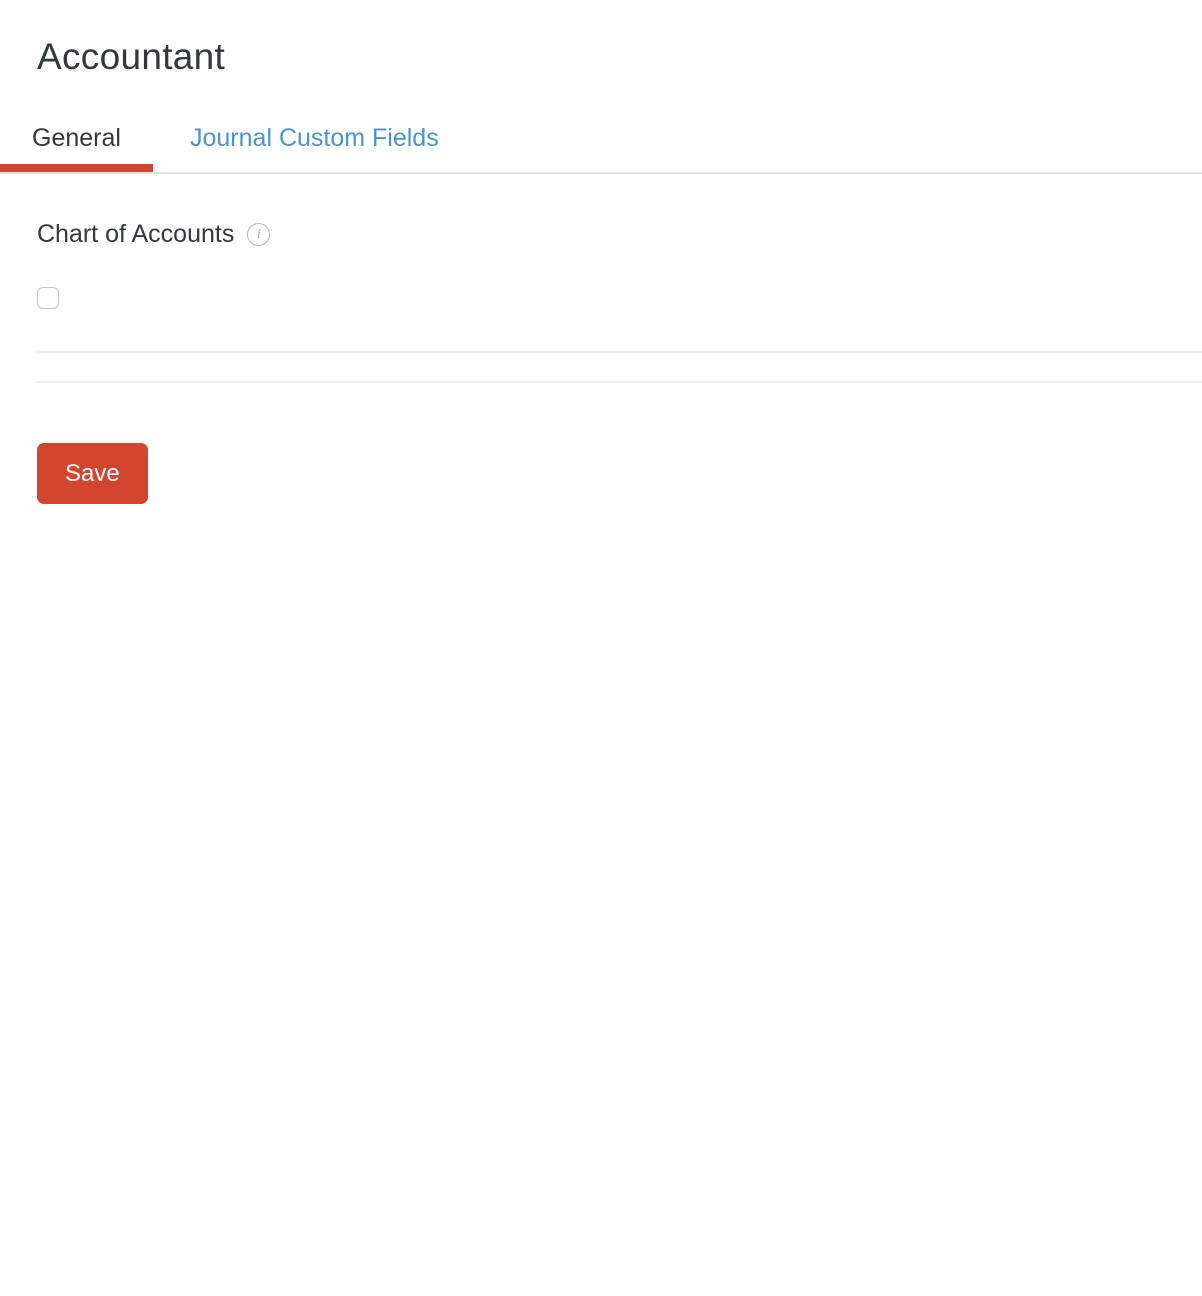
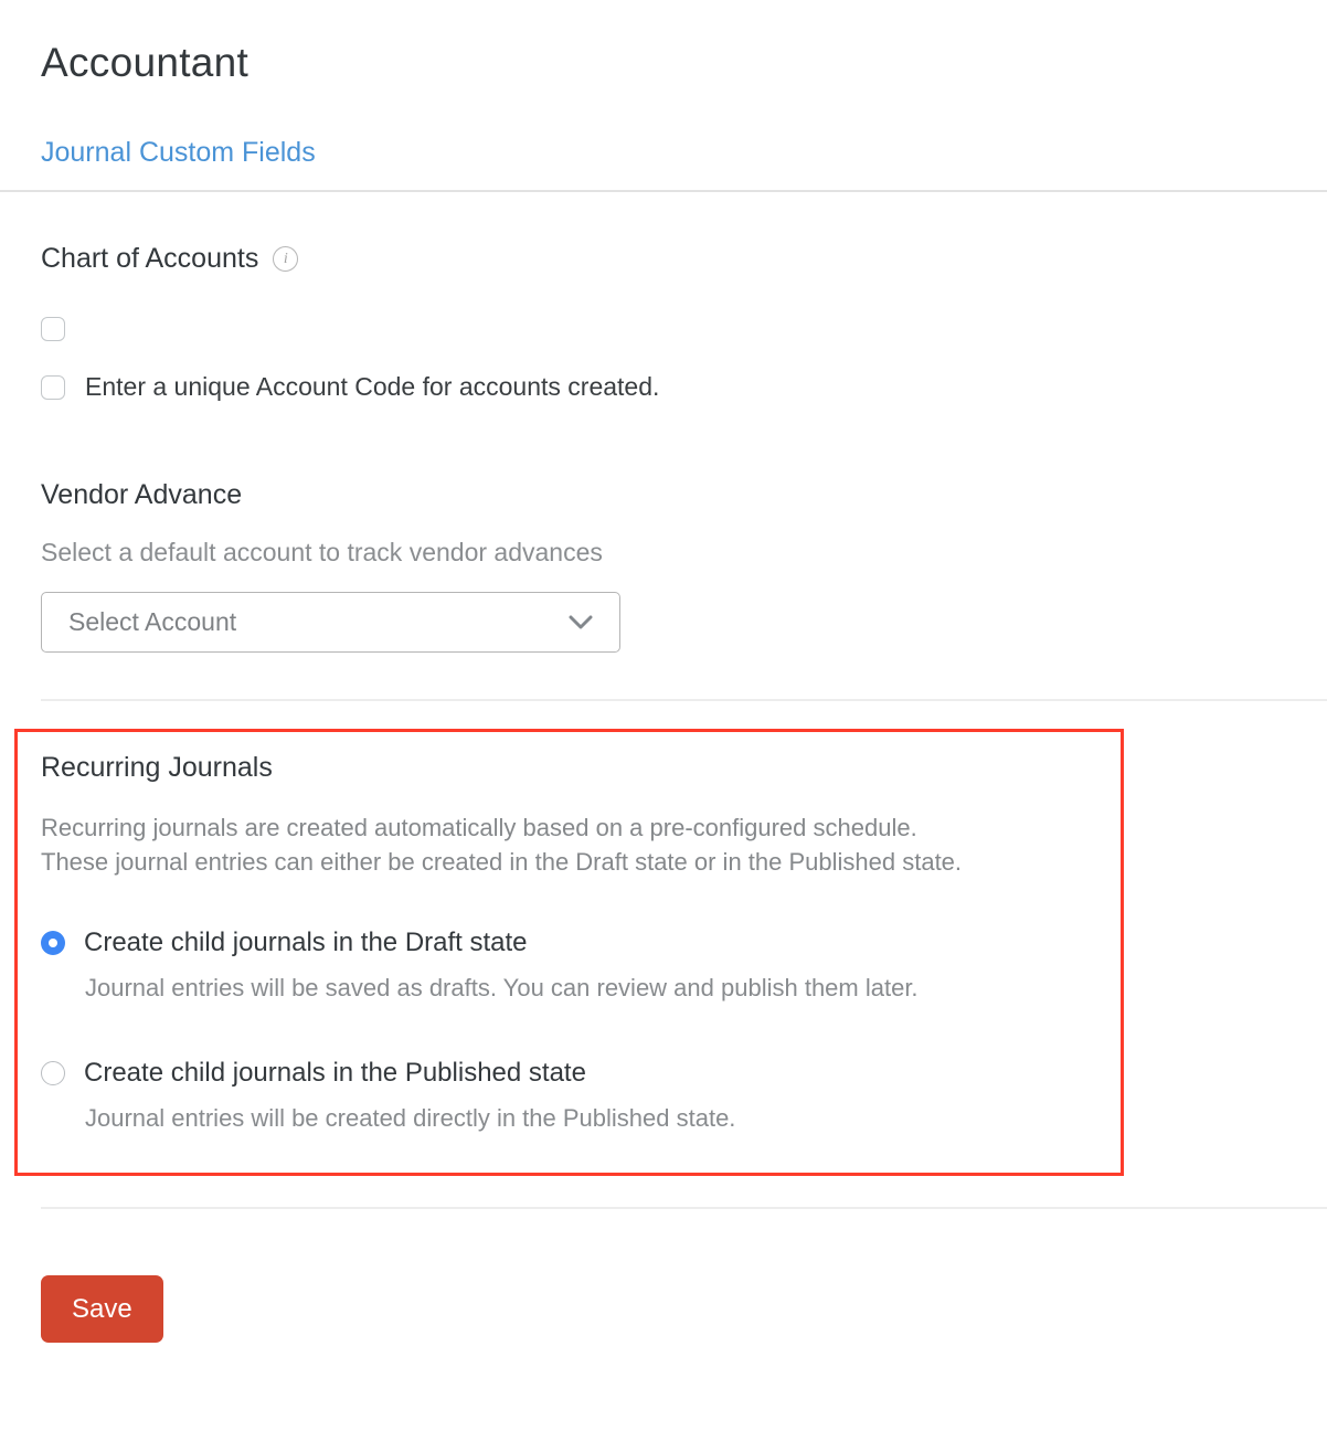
  Accountant
- General
  Journal Custom Fields
  Chart of Accounts
  i
+ Enter a unique Account Code for accounts created.
+ Vendor Advance
+ Select a default account to track vendor advances
+ Select Account
+ Recurring Journals
+ Recurring journals are created automatically based on a pre-configured schedule.
+ These journal entries can either be created in the Draft state or in the Published state.
+ Create child journals in the Draft state
+ Journal entries will be saved as drafts. You can review and publish them later.
+ Create child journals in the Published state
+ Journal entries will be created directly in the Published state.
  Save
